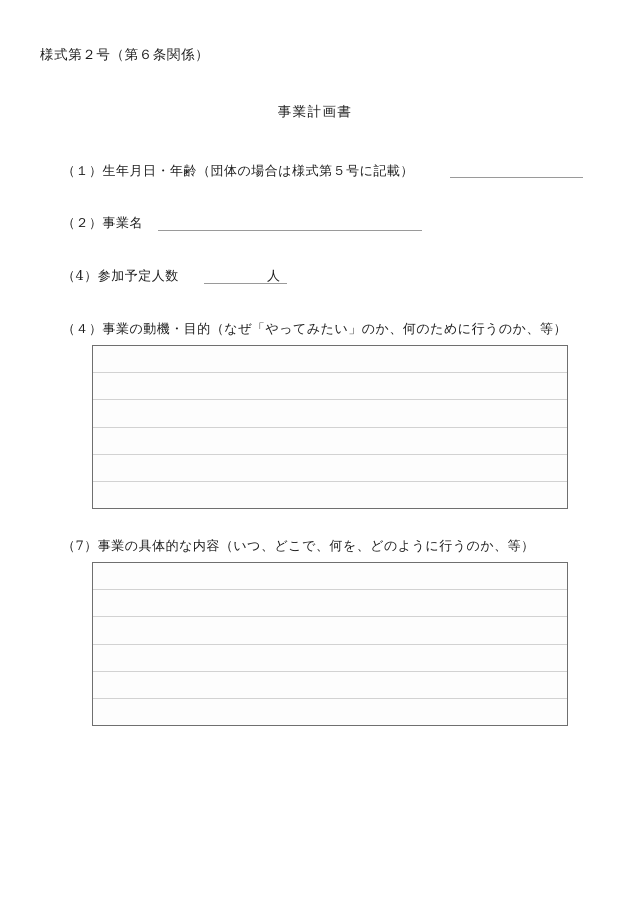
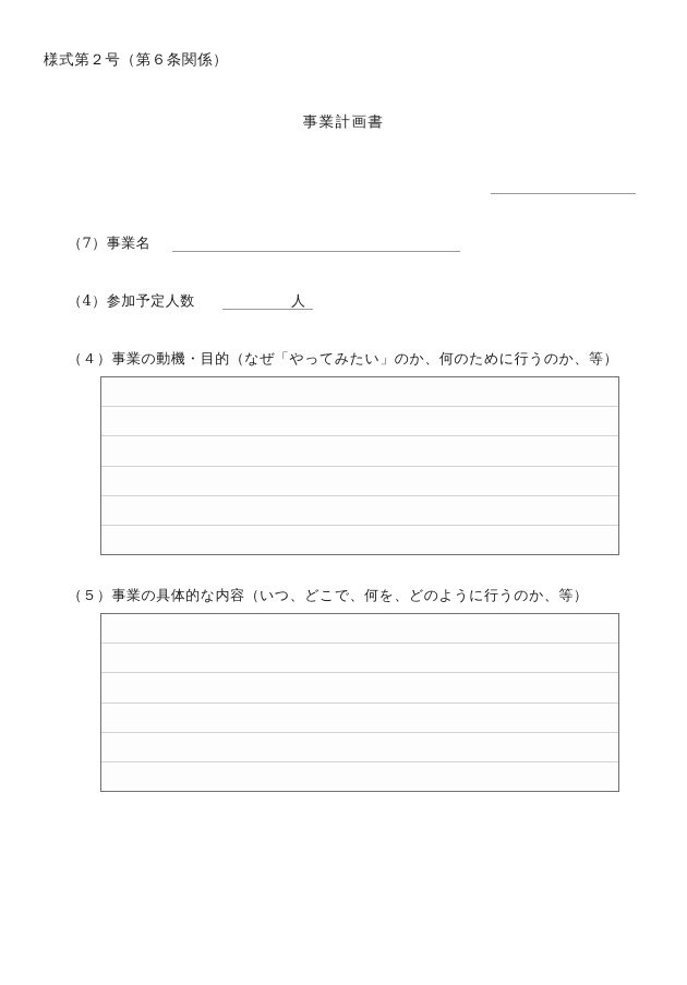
  様式第２号（第６条関係）
  事業計画書
- （１）生年月日・年齢（団体の場合は様式第５号に記載）
- （２）事業名
+ （7）事業名
  （4）参加予定人数
  人
  （４）事業の動機・目的（なぜ「やってみたい」のか、何のために行うのか、等）
- （7）事業の具体的な内容（いつ、どこで、何を、どのように行うのか、等）
+ （５）事業の具体的な内容（いつ、どこで、何を、どのように行うのか、等）
